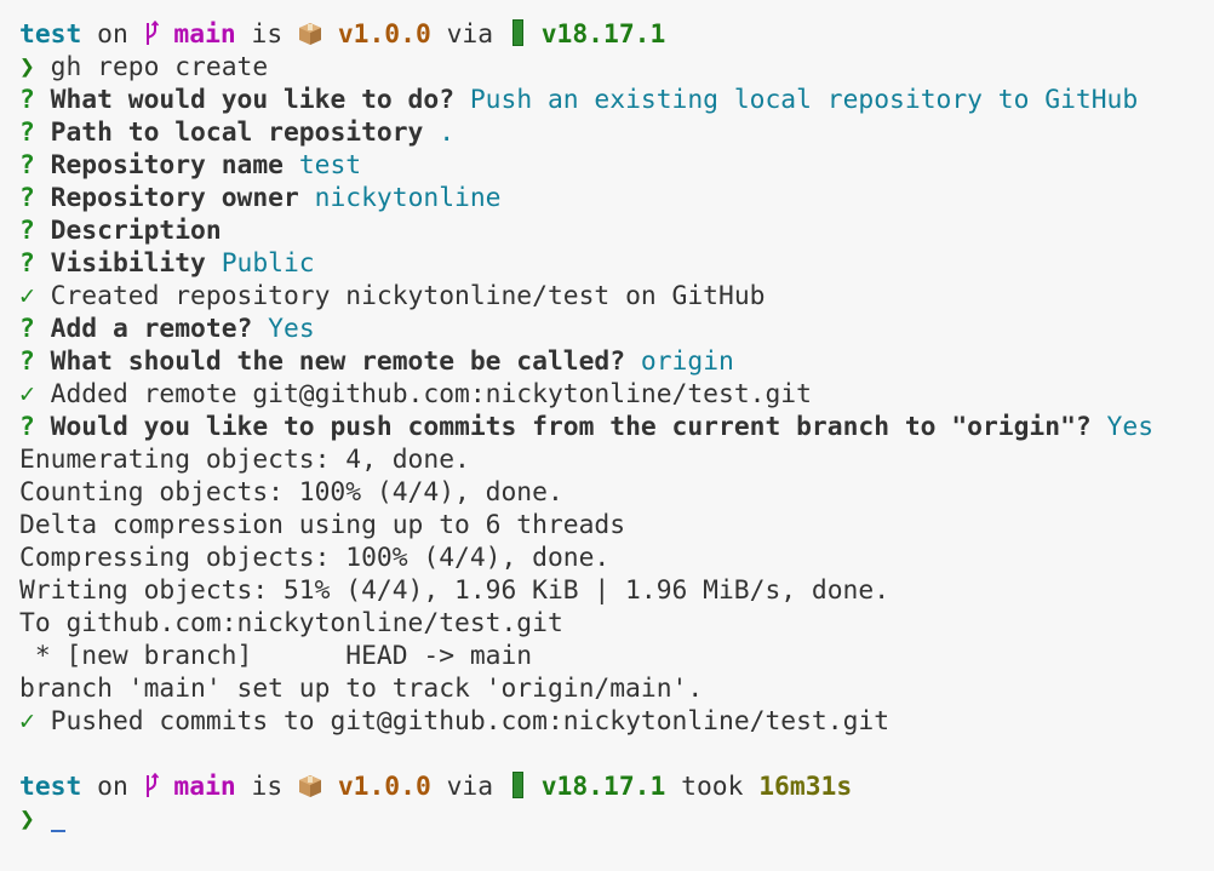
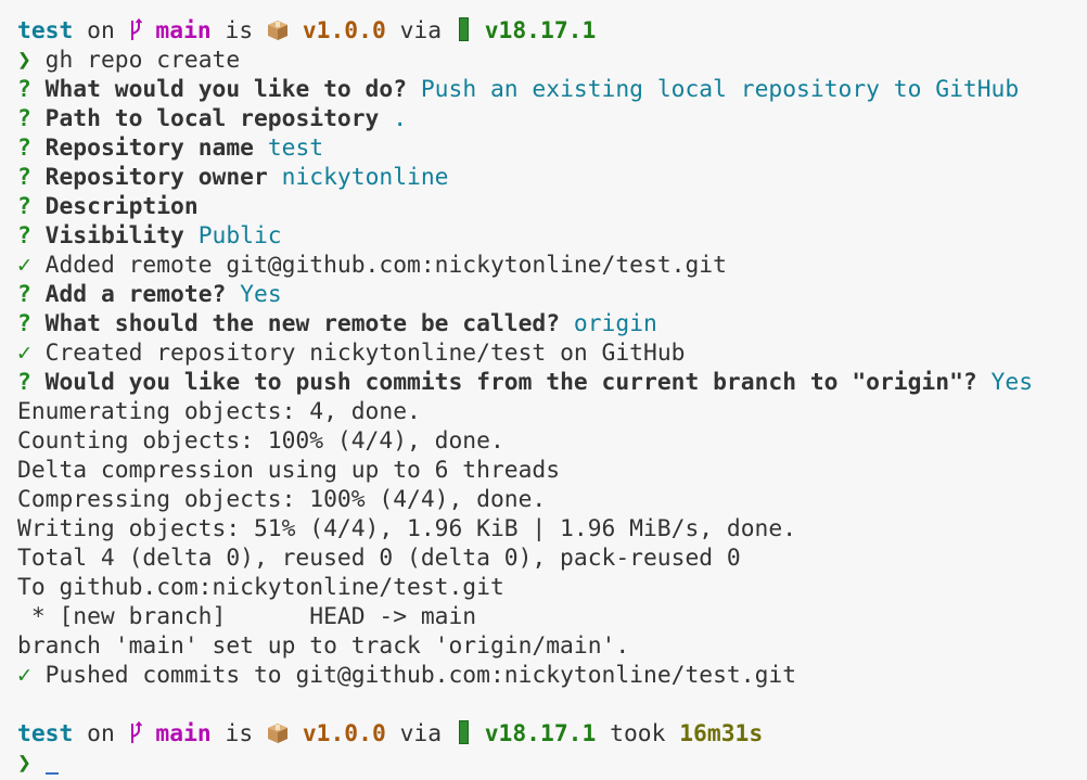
  test on main is v1.0.0 via v18.17.1
  ❯ gh repo create
  ? What would you like to do? Push an existing local repository to GitHub
  ? Path to local repository .
  ? Repository name test
  ? Repository owner nickytonline
  ? Description
  ? Visibility Public
- ✓ Created repository nickytonline/test on GitHub
+ ✓ Added remote git@github.com:nickytonline/test.git
  ? Add a remote? Yes
  ? What should the new remote be called? origin
- ✓ Added remote git@github.com:nickytonline/test.git
+ ✓ Created repository nickytonline/test on GitHub
  ? Would you like to push commits from the current branch to "origin"? Yes
  Enumerating objects: 4, done.
  Counting objects: 100% (4/4), done.
  Delta compression using up to 6 threads
  Compressing objects: 100% (4/4), done.
  Writing objects: 51% (4/4), 1.96 KiB | 1.96 MiB/s, done.
+ Total 4 (delta 0), reused 0 (delta 0), pack-reused 0
  To github.com:nickytonline/test.git
  * [new branch] HEAD -> main
  branch 'main' set up to track 'origin/main'.
  ✓ Pushed commits to git@github.com:nickytonline/test.git
  test on main is v1.0.0 via v18.17.1 took 16m31s
  ❯
